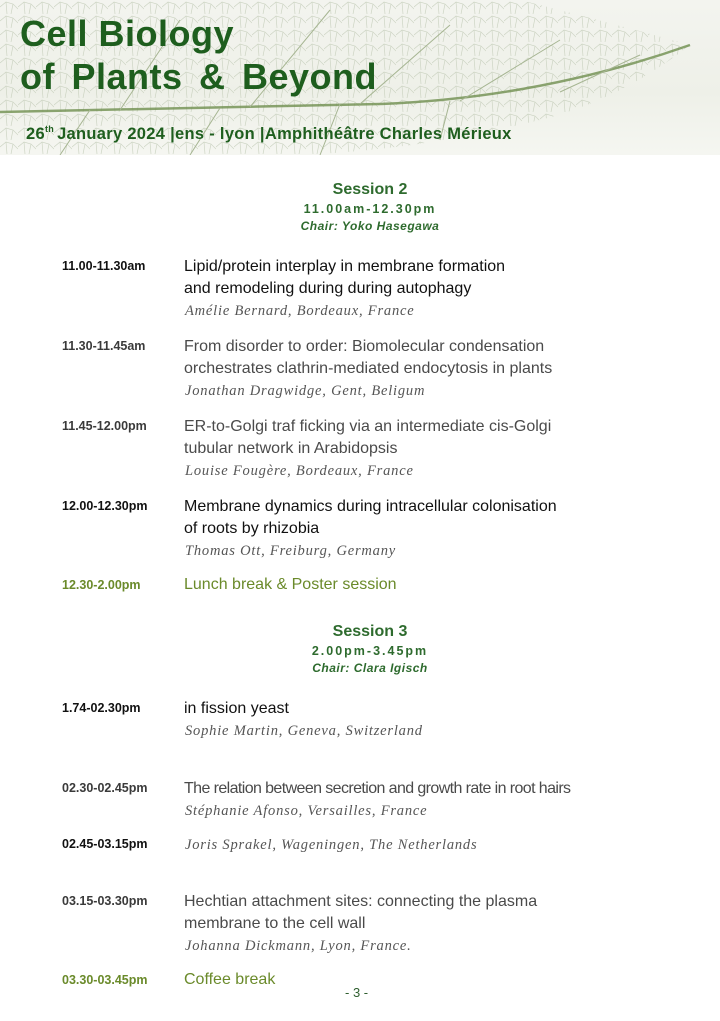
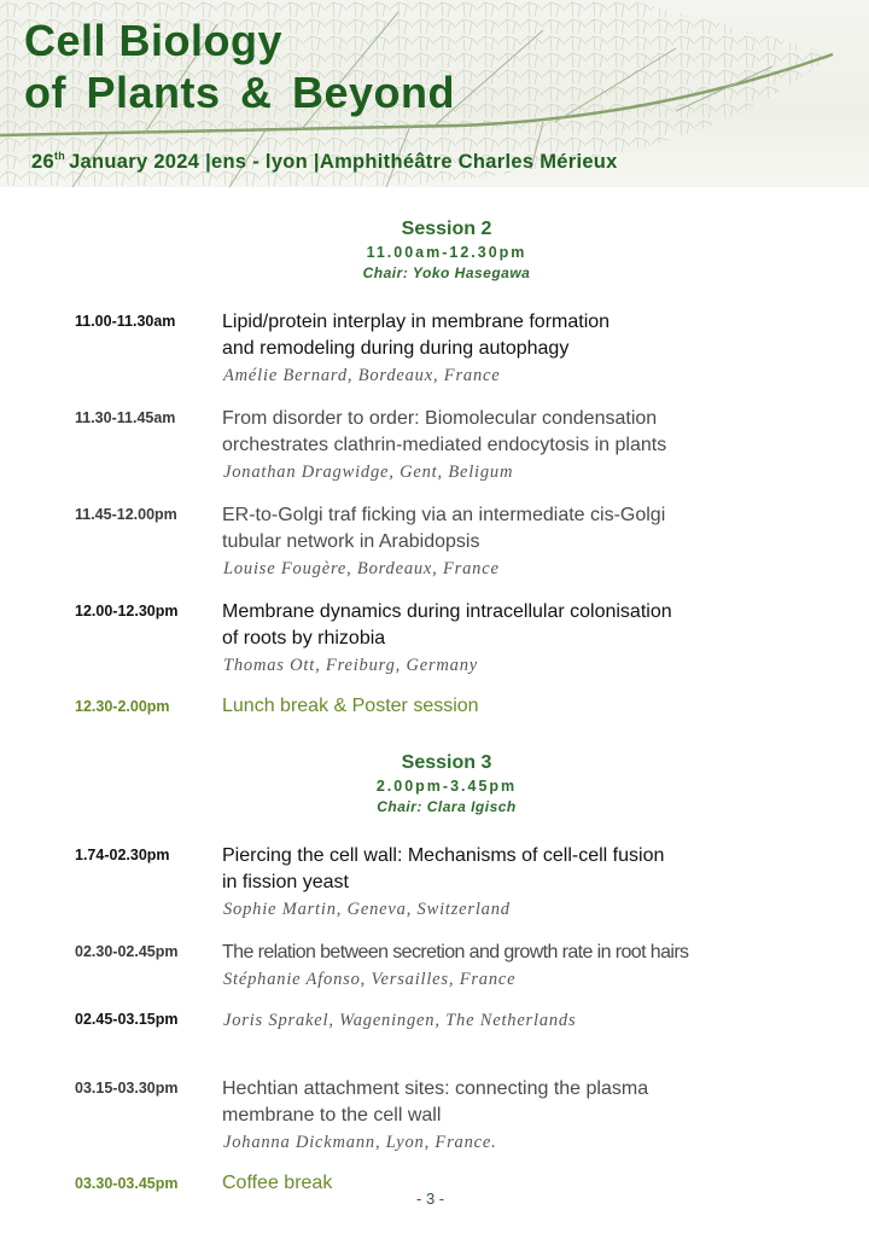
  Cell Biology
  of Plants & Beyond
  26thJanuary 2024 |ens - lyon |Amphithéâtre Charles Mérieux
  Session 2
  11.00am-12.30pm
  Chair: Yoko Hasegawa
  11.00-11.30am
  Lipid/protein interplay in membrane formation
  and remodeling during during autophagy
  Amélie Bernard, Bordeaux, France
  11.30-11.45am
  From disorder to order: Biomolecular condensation
  orchestrates clathrin-mediated endocytosis in plants
  Jonathan Dragwidge, Gent, Beligum
  11.45-12.00pm
  ER-to-Golgi traf ficking via an intermediate cis-Golgi
  tubular network in Arabidopsis
  Louise Fougère, Bordeaux, France
  12.00-12.30pm
  Membrane dynamics during intracellular colonisation
  of roots by rhizobia
  Thomas Ott, Freiburg, Germany
  12.30-2.00pm Lunch break & Poster session
  Session 3
  2.00pm-3.45pm
  Chair: Clara Igisch
  1.74-02.30pm
+ Piercing the cell wall: Mechanisms of cell-cell fusion
  in fission yeast
  Sophie Martin, Geneva, Switzerland
  02.30-02.45pm
  The relation between secretion and growth rate in root hairs
  Stéphanie Afonso, Versailles, France
  02.45-03.15pm
  Joris Sprakel, Wageningen, The Netherlands
  03.15-03.30pm
  Hechtian attachment sites: connecting the plasma
  membrane to the cell wall
  Johanna Dickmann, Lyon, France.
  03.30-03.45pm Coffee break
  - 3 -
